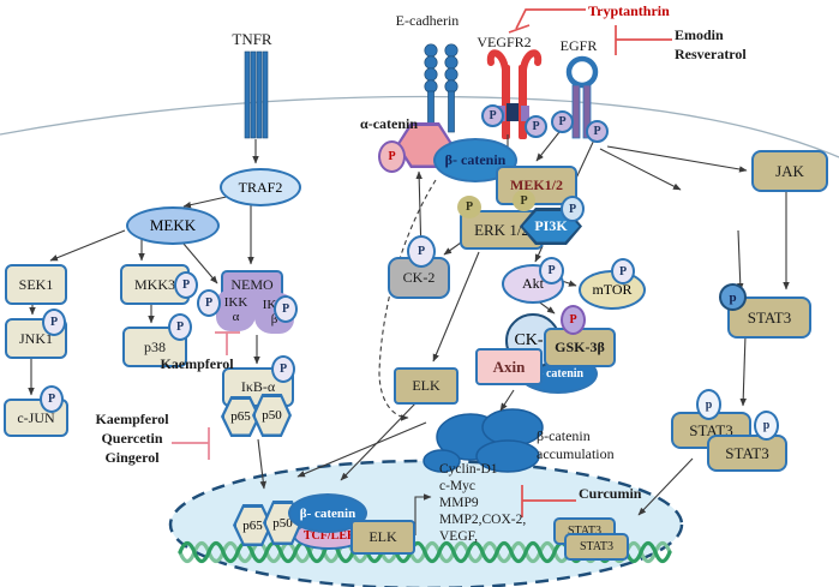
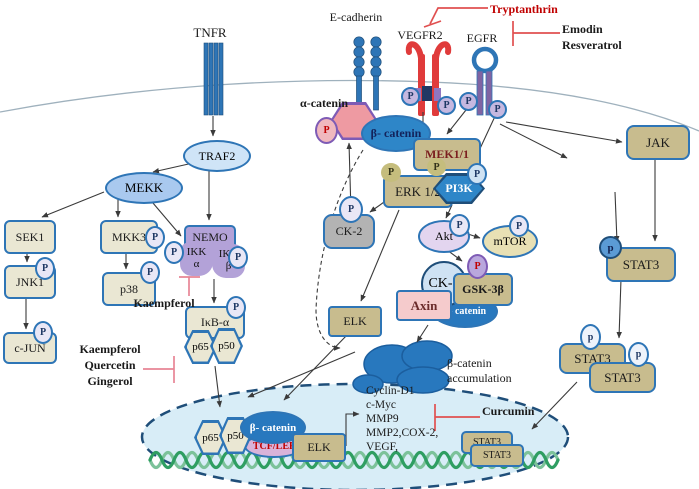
  TNFR
  E-cadherin
  VEGFR2
  EGFR
  Tryptanthrin
  Emodin
  Resveratrol
  α-catenin
  Kaempferol
  Kaempferol
  Quercetin
  Gingerol
  β-catenin
  accumulation
  Curcumin
  Cyclin-D1
  c-Myc
  MMP9
  MMP2,COX-2,
  VEGF,
  TRAF2
  MEKK
  SEK1
  MKK3
  P
  JNK1
  P
  p38
  P
  c-JUN
  P
  NEMO
  IKK
  α
  β
  P
  P
  IκB-α
  P
  p65
  p50
  P
  β- catenin
- MEK1/2
+ MEK1/1
  P
  ERK 1/
  P
  PI3K
  P
  CK-2
  P
  Akt
  P
  mTOR
  P
  catenin
  CK-
  GSK-3β
  P
  Axin
  ELK
  JAK
  STAT3
  p
  STAT3
  p
  STAT3
  p
  p65
  p50
  TCF/LE
  β- catenin
  ELK
  STAT3
  STAT3
  P
  P
  P
  P
